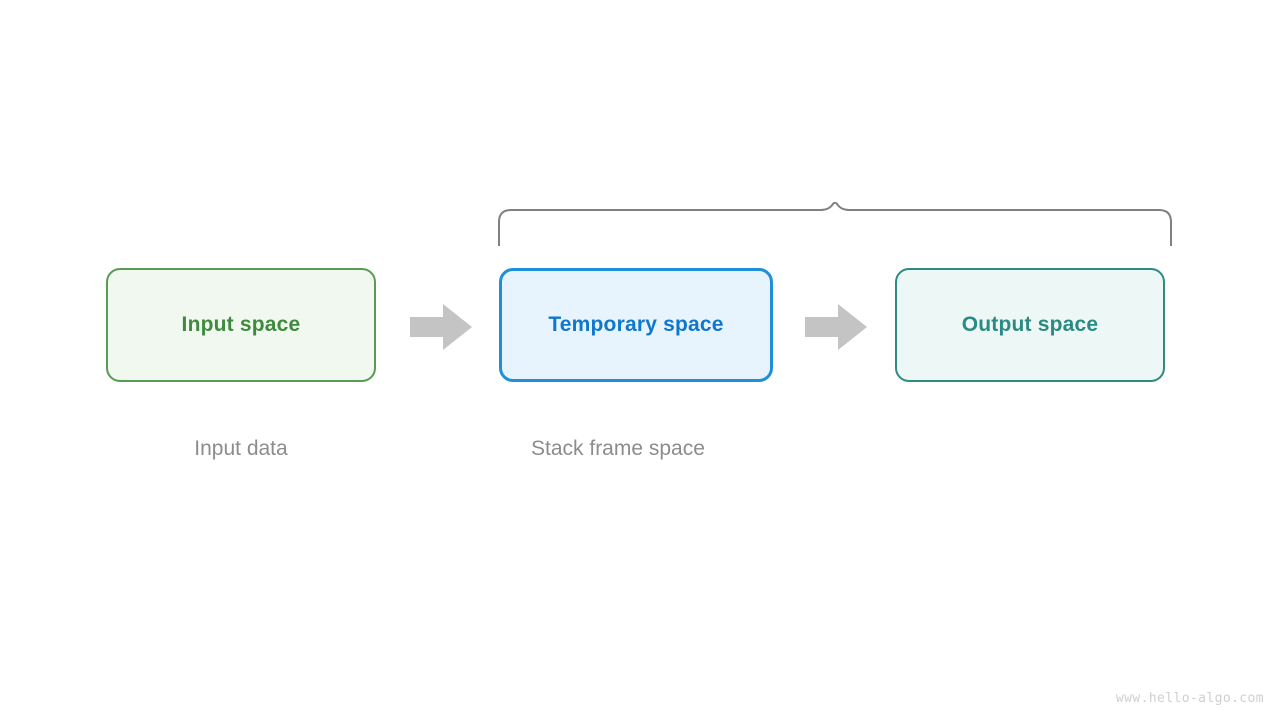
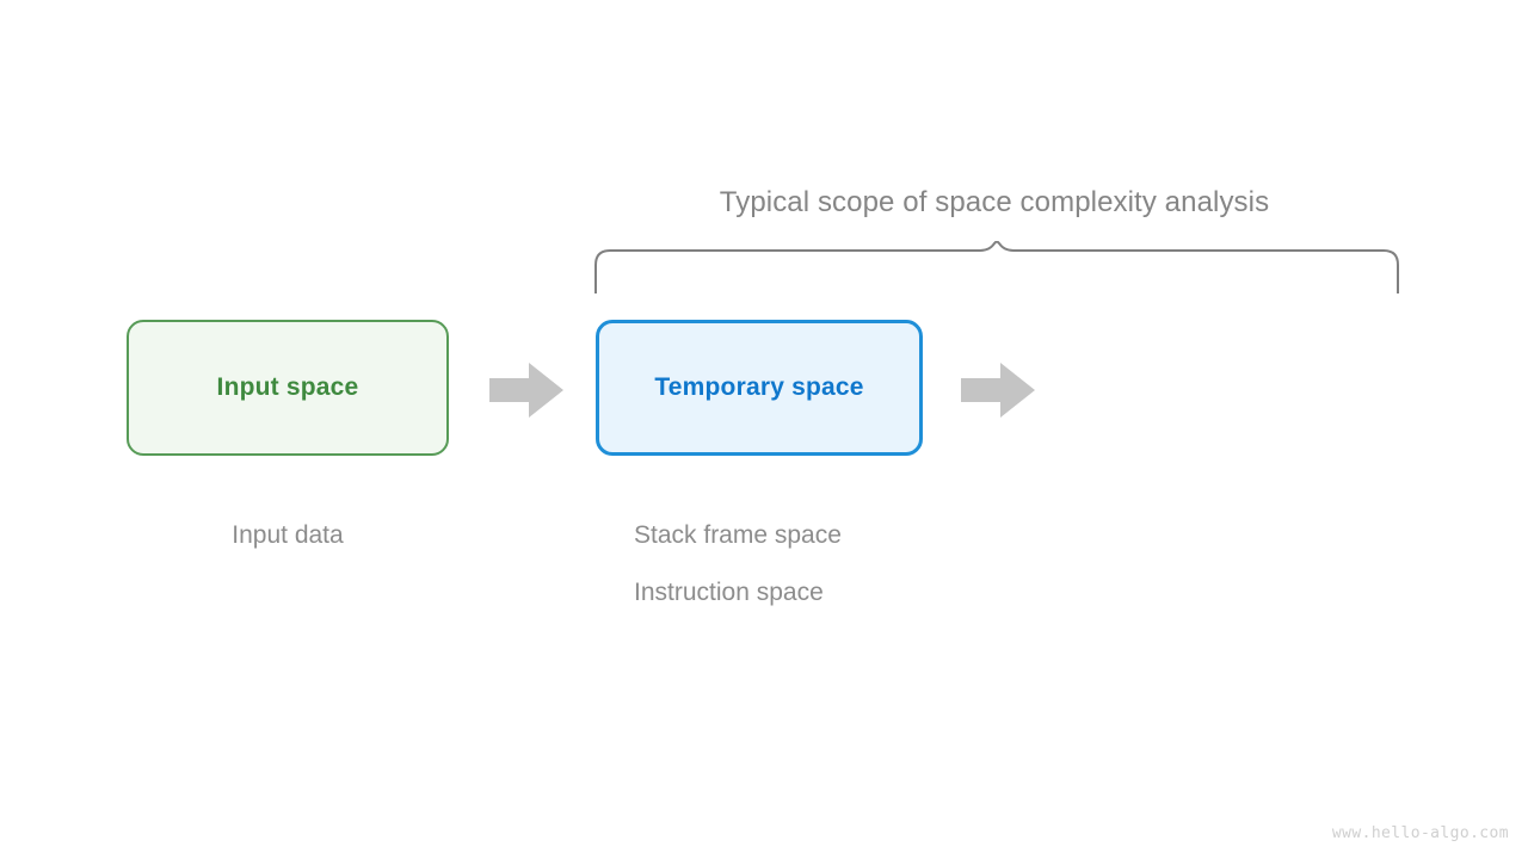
+ Typical scope of space complexity analysis
  Input space
  Temporary space
- Output space
  Input data
  Stack frame space
+ Instruction space
  www.hello-algo.com
